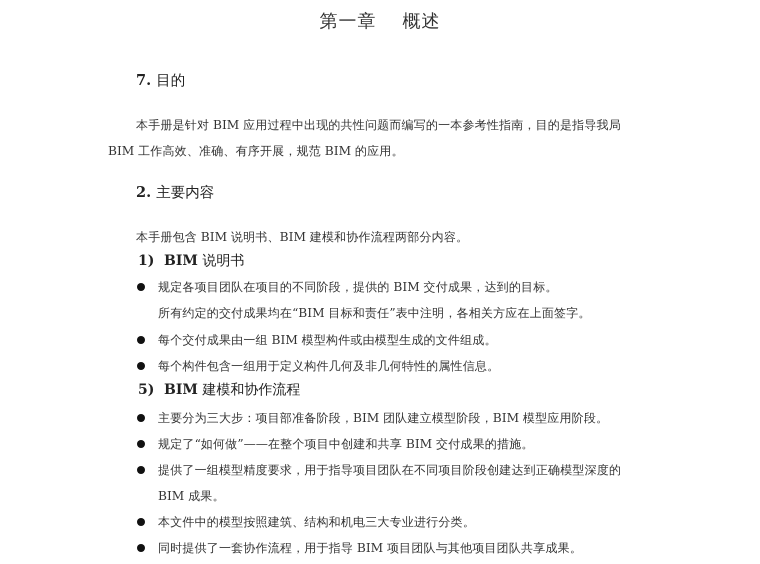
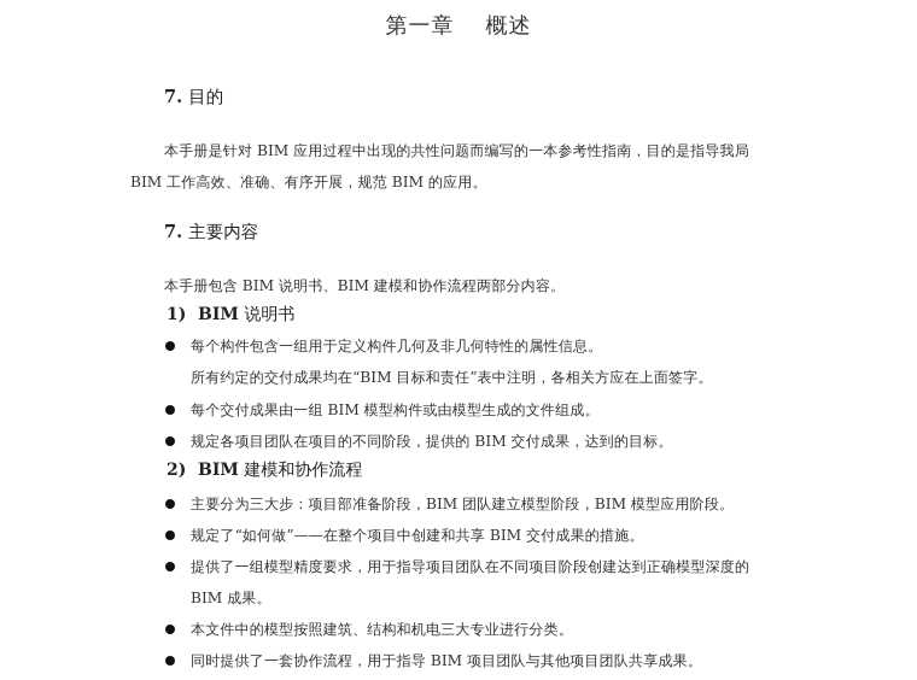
  第一章 概述
  7. 目的
  本手册是针对 BIM 应用过程中出现的共性问题而编写的一本参考性指南，目的是指导我局
  BIM 工作高效、准确、有序开展，规范 BIM 的应用。
- 2. 主要内容
+ 7. 主要内容
  本手册包含 BIM 说明书、BIM 建模和协作流程两部分内容。
  1) BIM 说明书
- 规定各项目团队在项目的不同阶段，提供的 BIM 交付成果，达到的目标。
+ 每个构件包含一组用于定义构件几何及非几何特性的属性信息。
  所有约定的交付成果均在“BIM 目标和责任”表中注明，各相关方应在上面签字。
  每个交付成果由一组 BIM 模型构件或由模型生成的文件组成。
- 每个构件包含一组用于定义构件几何及非几何特性的属性信息。
+ 规定各项目团队在项目的不同阶段，提供的 BIM 交付成果，达到的目标。
- 5) BIM 建模和协作流程
+ 2) BIM 建模和协作流程
  主要分为三大步：项目部准备阶段，BIM 团队建立模型阶段，BIM 模型应用阶段。
  规定了“如何做”——在整个项目中创建和共享 BIM 交付成果的措施。
  提供了一组模型精度要求，用于指导项目团队在不同项目阶段创建达到正确模型深度的
  BIM 成果。
  本文件中的模型按照建筑、结构和机电三大专业进行分类。
  同时提供了一套协作流程，用于指导 BIM 项目团队与其他项目团队共享成果。
